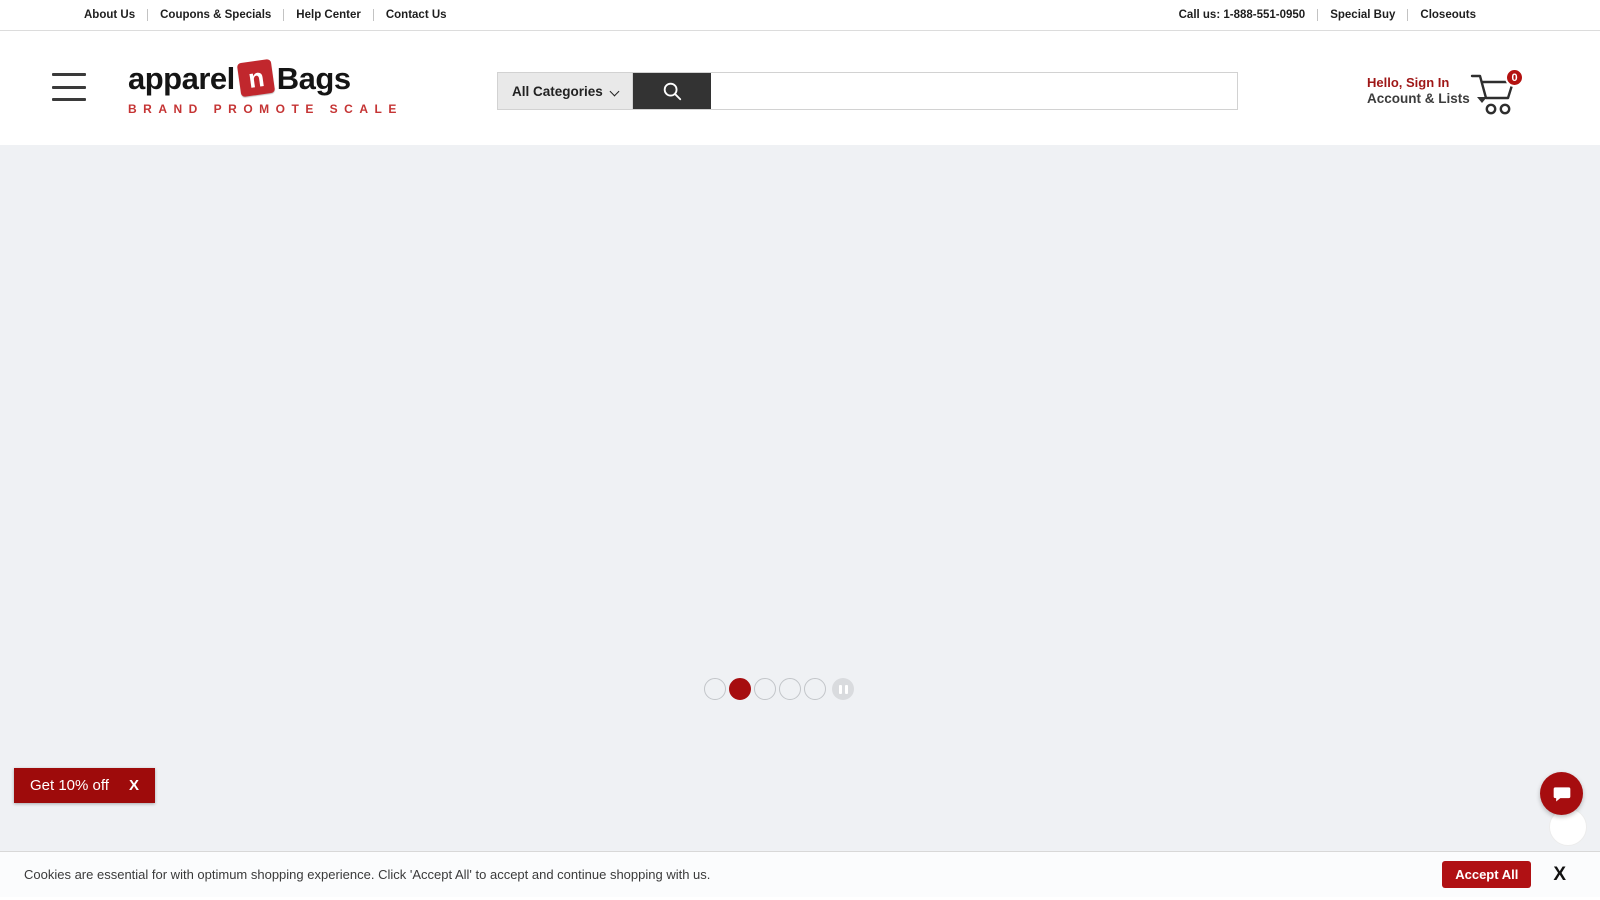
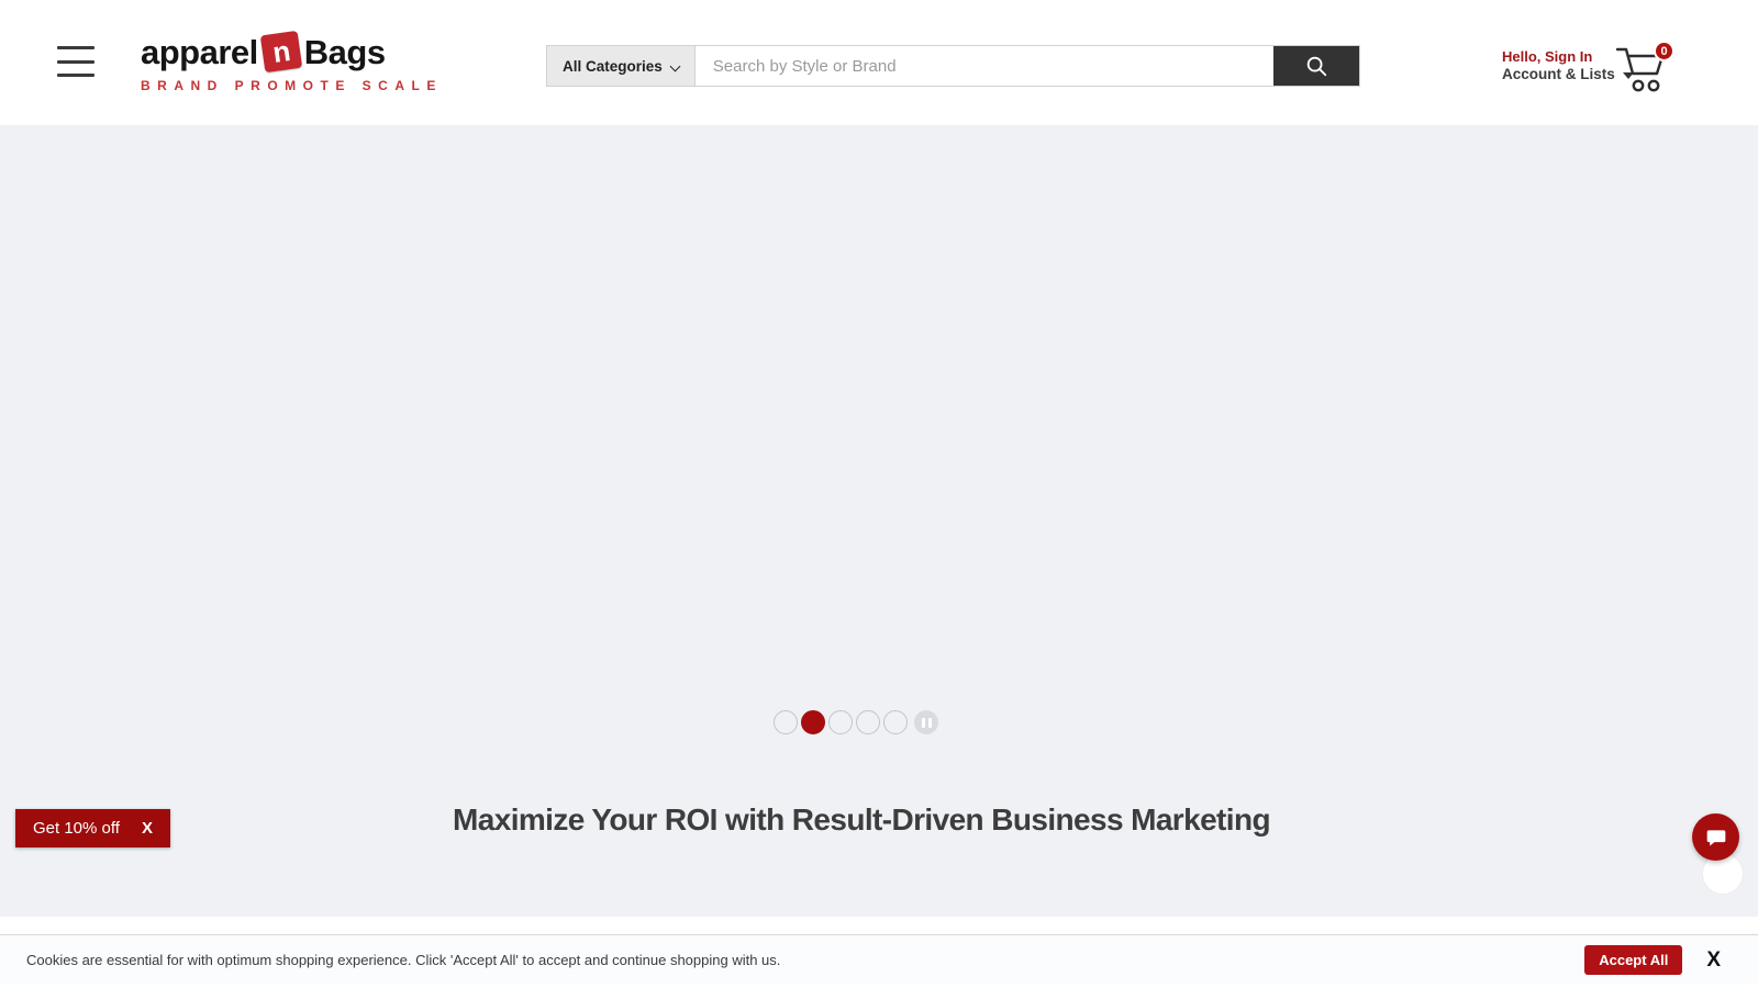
- About Us
- Coupons & Specials
- Help Center
- Contact Us
- Call us: 1-888-551-0950
- Special Buy
- Closeouts
  apparel
  Bags
  BRAND PROMOTE SCALE
  All Categories
+ Search by Style or Brand
  Hello, Sign In
  Account & Lists
  0
+ Maximize Your ROI with Result-Driven Business Marketing
  Get 10% off
  X
  Cookies are essential for with optimum shopping experience. Click 'Accept All' to accept and continue shopping with us.
  Accept All
  X
